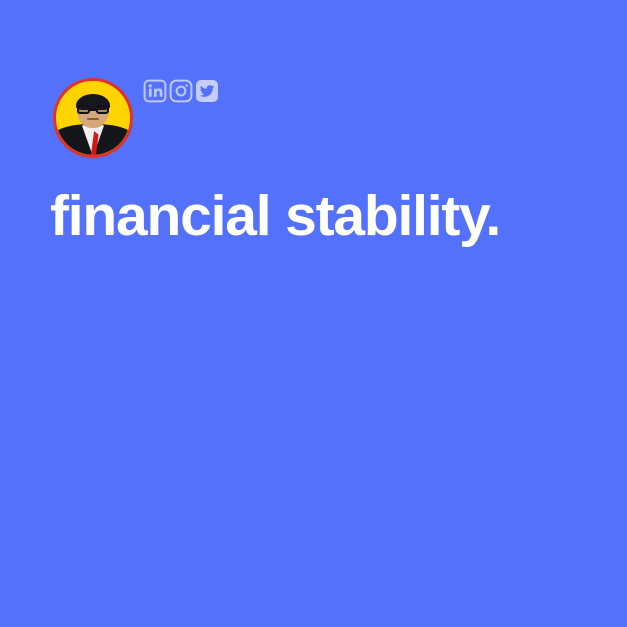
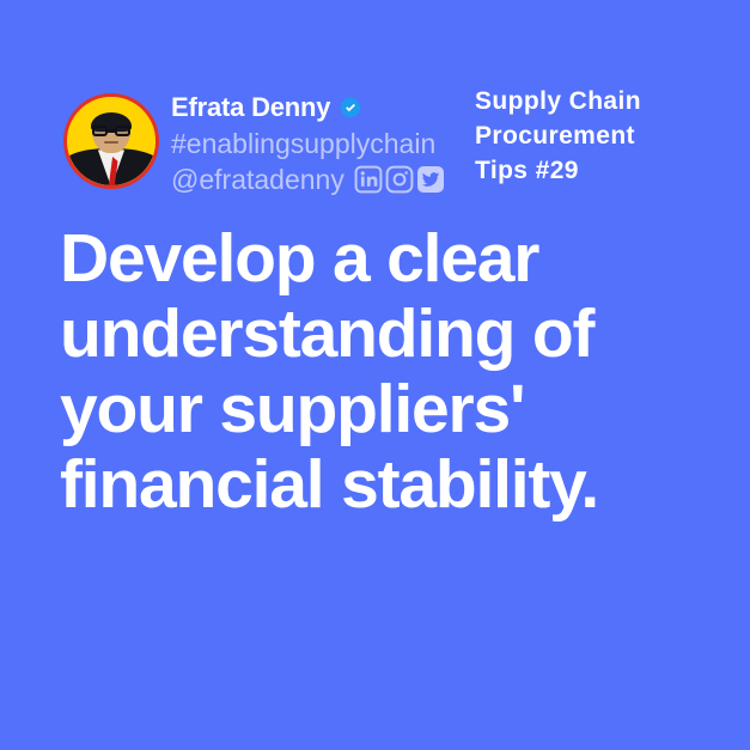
+ Efrata Denny
+ #enablingsupplychain
+ @efratadenny
+ Supply Chain
+ Procurement
+ Tips #29
+ Develop a clear
+ understanding of
+ your suppliers'
  financial stability.
